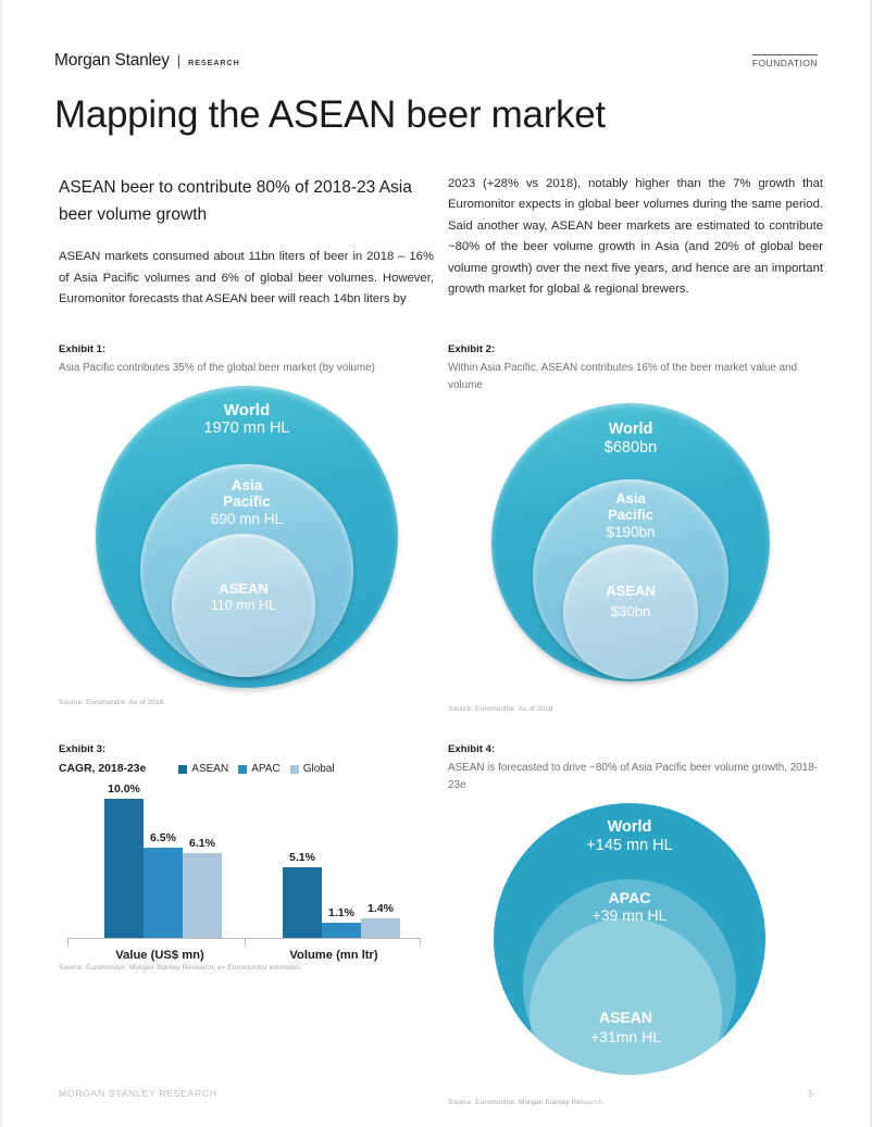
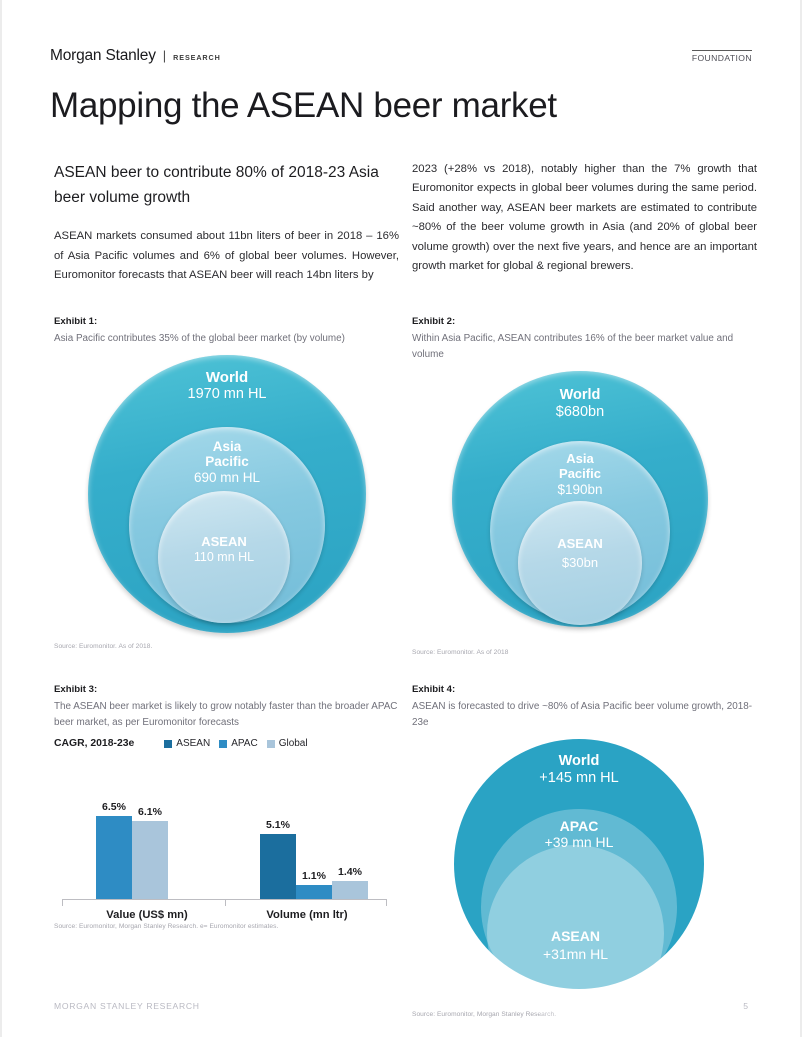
  Morgan Stanley
  |
  RESEARCH
  FOUNDATION
  Mapping the ASEAN beer market
  ASEAN beer to contribute 80% of 2018-23 Asia beer volume growth
  ASEAN markets consumed about 11bn liters of beer in 2018 – 16% of Asia Pacific volumes and 6% of global beer volumes. However, Euromonitor forecasts that ASEAN beer will reach 14bn liters by
  2023 (+28% vs 2018), notably higher than the 7% growth that Euromonitor expects in global beer volumes during the same period. Said another way, ASEAN beer markets are estimated to contribute ~80% of the beer volume growth in Asia (and 20% of global beer volume growth) over the next five years, and hence are an important growth market for global & regional brewers.
  Exhibit 1:
  Asia Pacific contributes 35% of the global beer market (by volume)
  World
  1970 mn HL
  Asia
  Pacific
  690 mn HL
  ASEAN
  110 mn HL
  Exhibit 2:
  Within Asia Pacific, ASEAN contributes 16% of the beer market value and volume
  World
  $680bn
  Asia
  Pacific
  $190bn
  ASEAN
  $30bn
  Exhibit 3:
+ The ASEAN beer market is likely to grow notably faster than the broader APAC beer market, as per Euromonitor forecasts
  CAGR, 2018-23e
  ASEAN
  APAC
  Global
- 10.0%
  6.5%
  6.1%
  5.1%
  1.1%
  1.4%
  Value (US$ mn)
  Volume (mn ltr)
  Exhibit 4:
  ASEAN is forecasted to drive ~80% of Asia Pacific beer volume growth, 2018-23e
  World
  +145 mn HL
  APAC
  +39 mn HL
  ASEAN
  +31mn HL
  MORGAN STANLEY RESEARCH
  5
